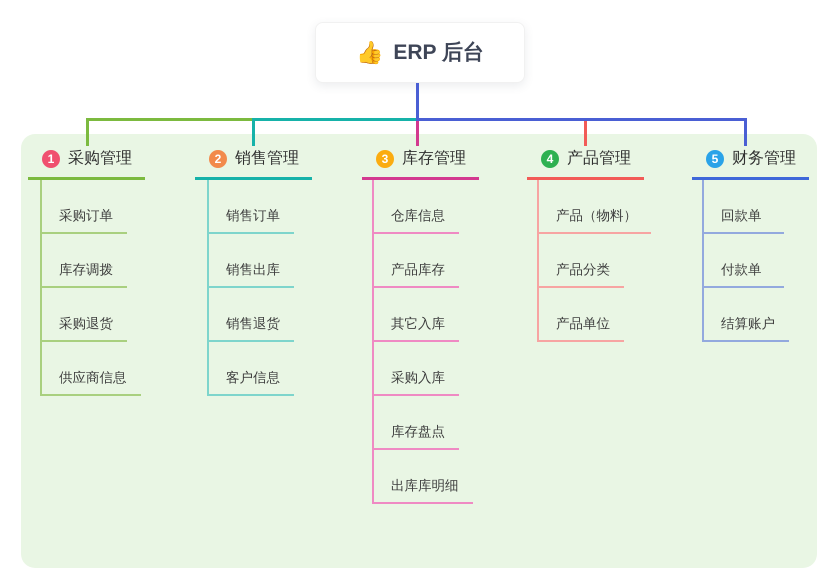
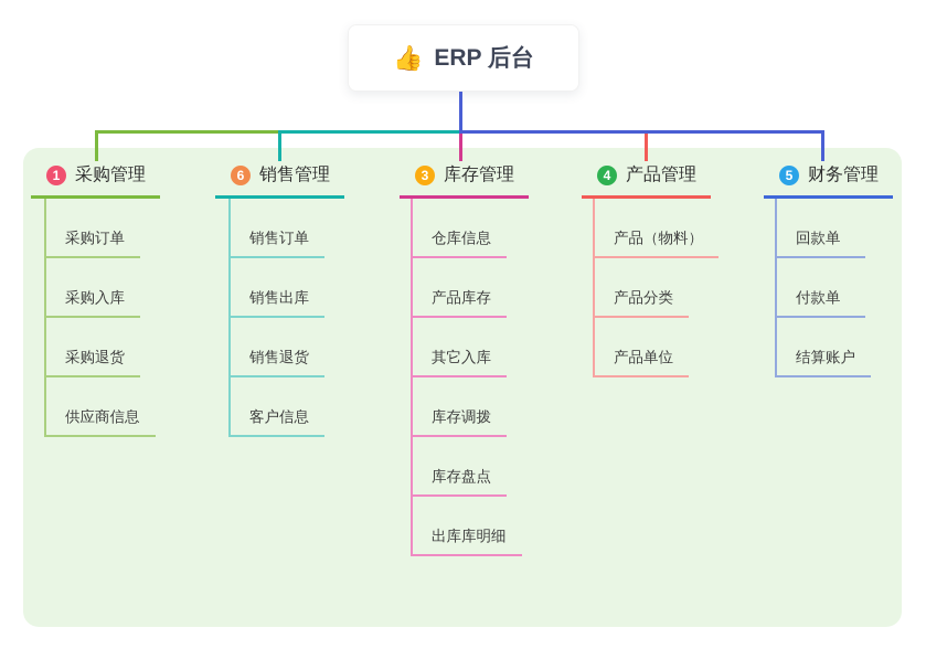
  👍
  ERP 后台
  1
  采购管理
  采购订单
- 库存调拨
+ 采购入库
  采购退货
  供应商信息
- 2
+ 6
  销售管理
  销售订单
  销售出库
  销售退货
  客户信息
  3
  库存管理
  仓库信息
  产品库存
  其它入库
- 采购入库
+ 库存调拨
  库存盘点
  出库库明细
  4
  产品管理
  产品（物料）
  产品分类
  产品单位
  5
  财务管理
  回款单
  付款单
  结算账户
